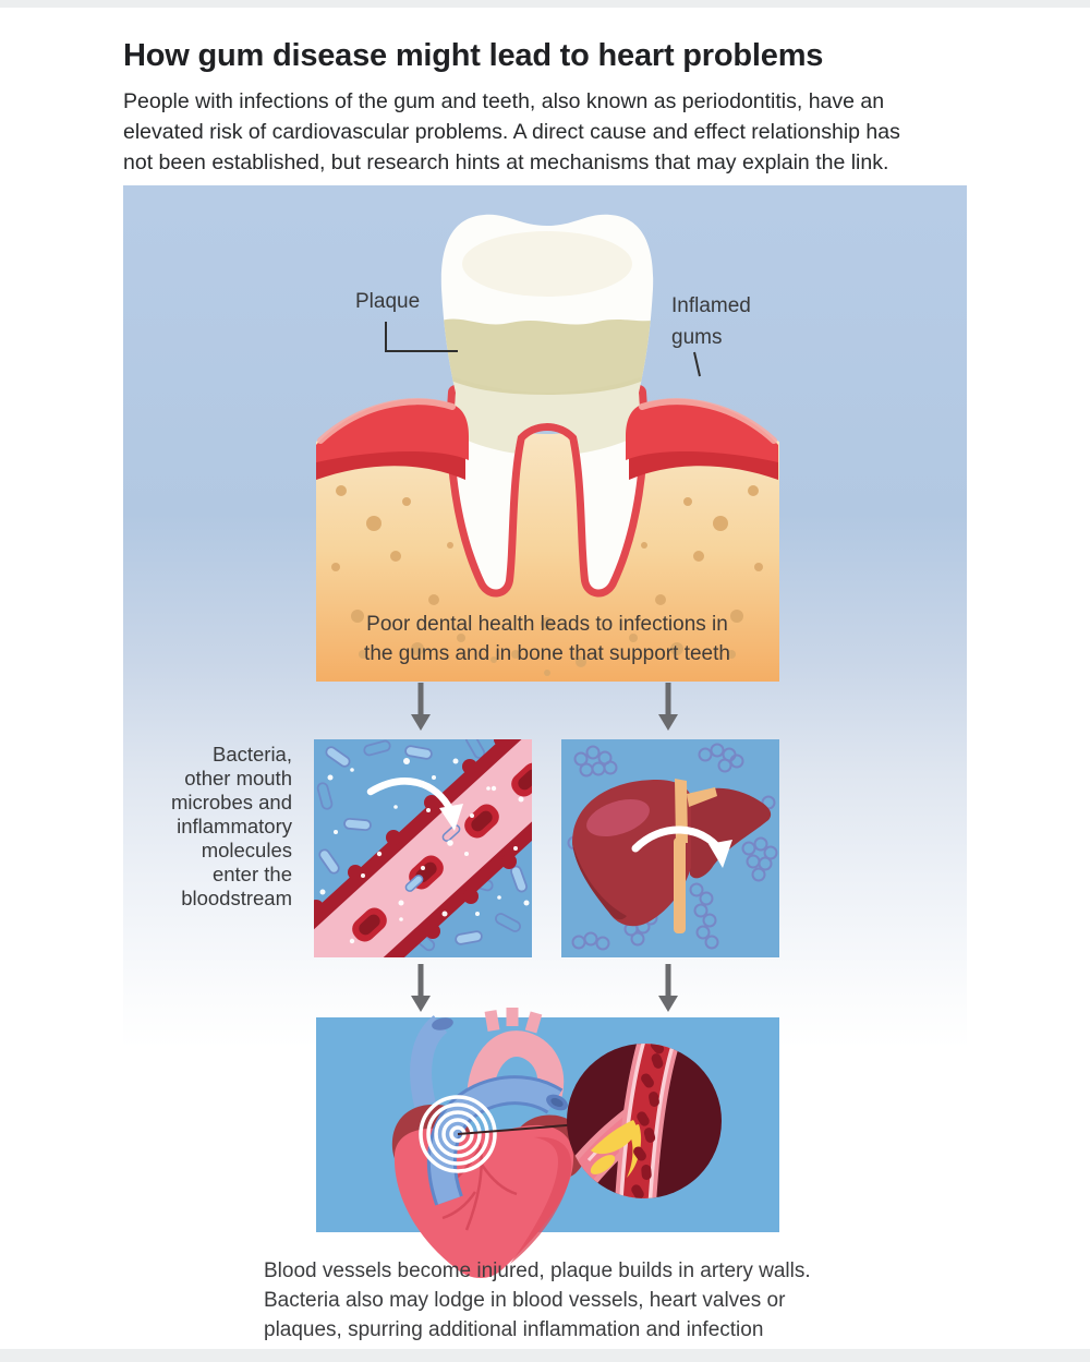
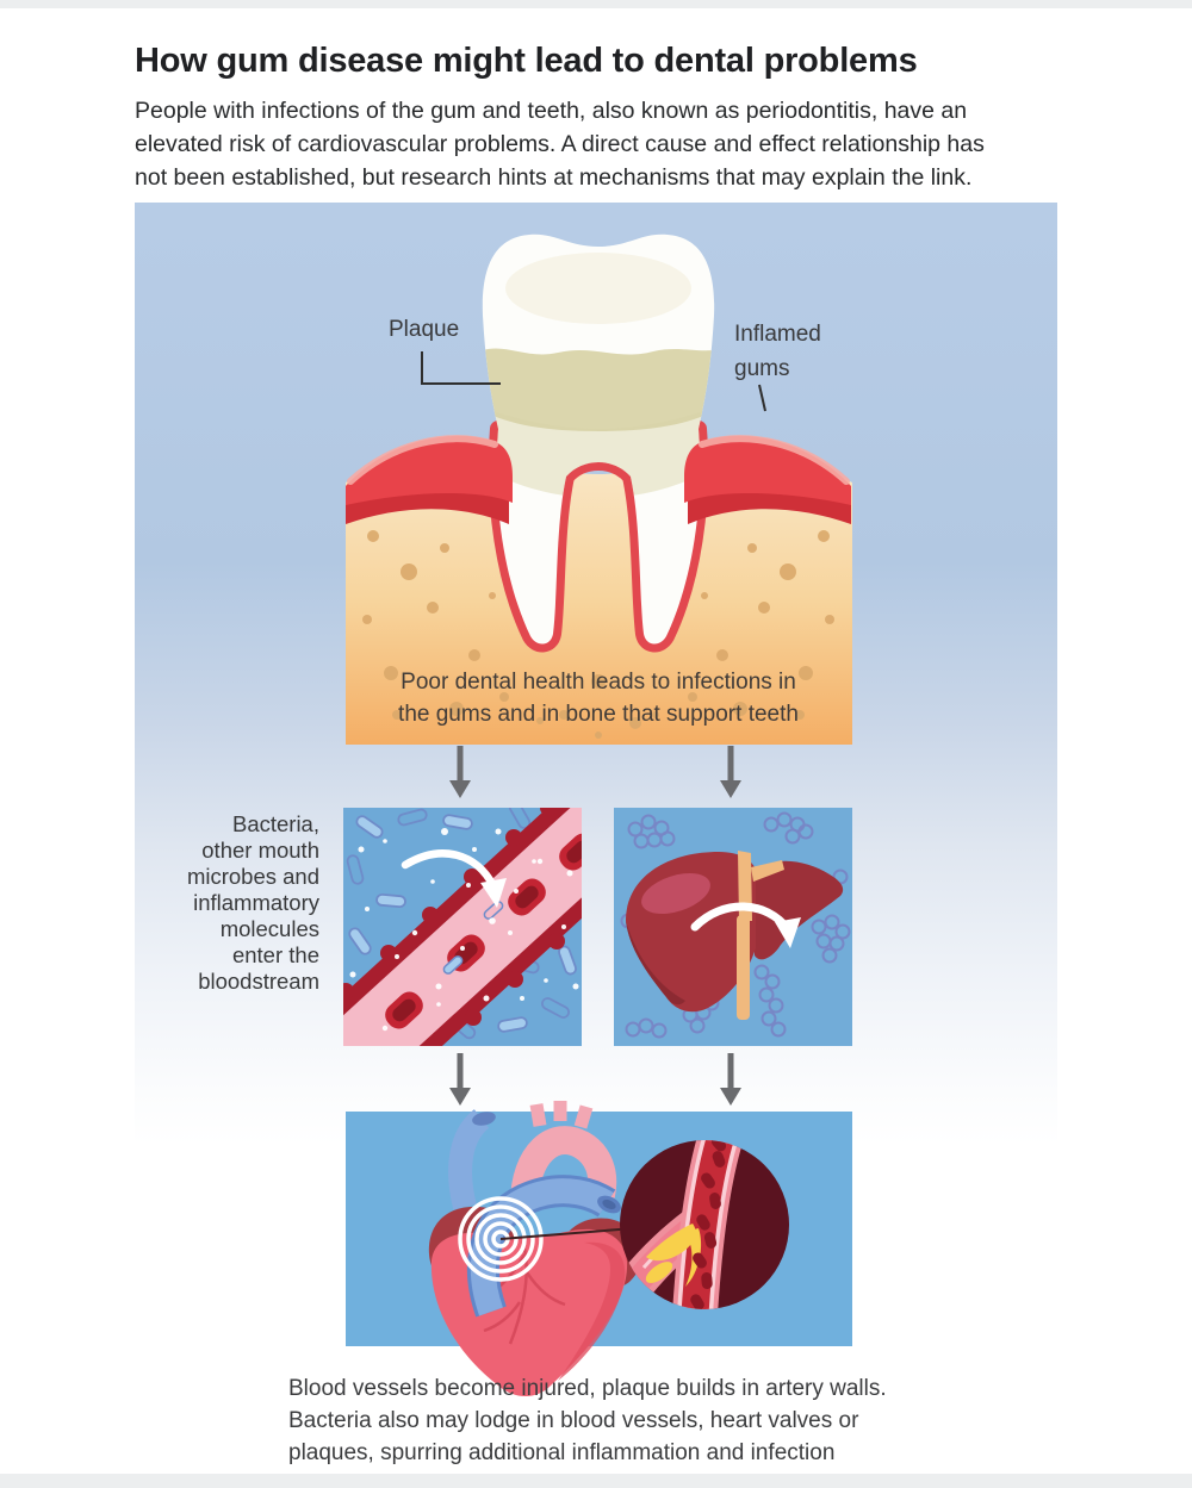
- How gum disease might lead to heart problems
+ How gum disease might lead to dental problems
  People with infections of the gum and teeth, also known as periodontitis, have an
  elevated risk of cardiovascular problems. A direct cause and effect relationship has
  not been established, but research hints at mechanisms that may explain the link.
  Plaque
  Inflamed
  gums
  Poor dental health leads to infections in
  the gums and in bone that support teeth
  Bacteria,
  other mouth
  microbes and
  inflammatory
  molecules
  enter the
  bloodstream
  Blood vessels become injured, plaque builds in artery walls.
  Bacteria also may lodge in blood vessels, heart valves or
  plaques, spurring additional inflammation and infection
